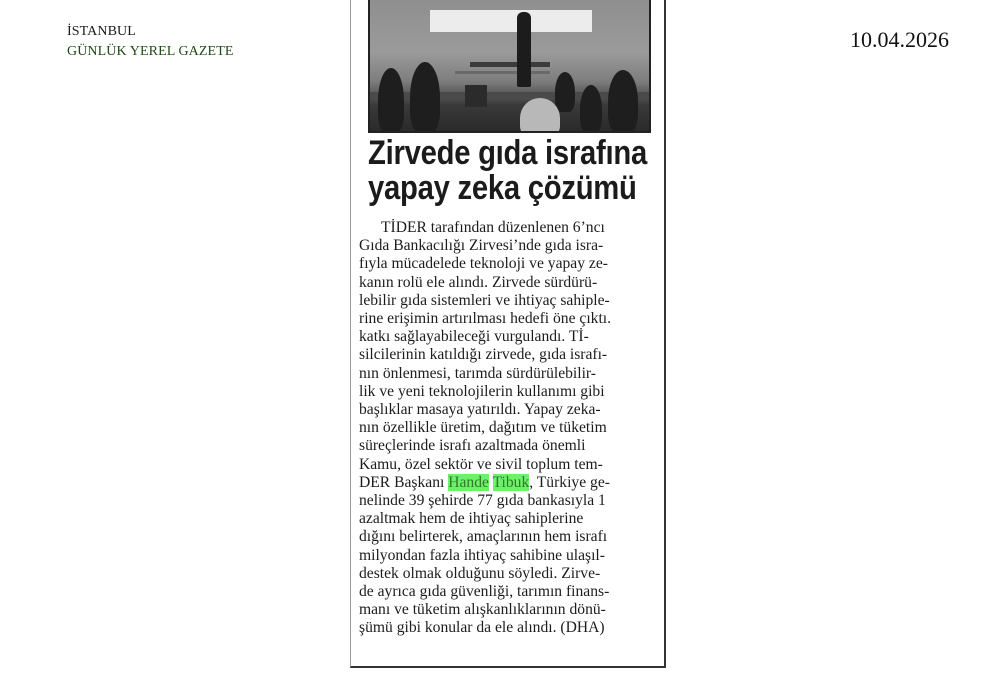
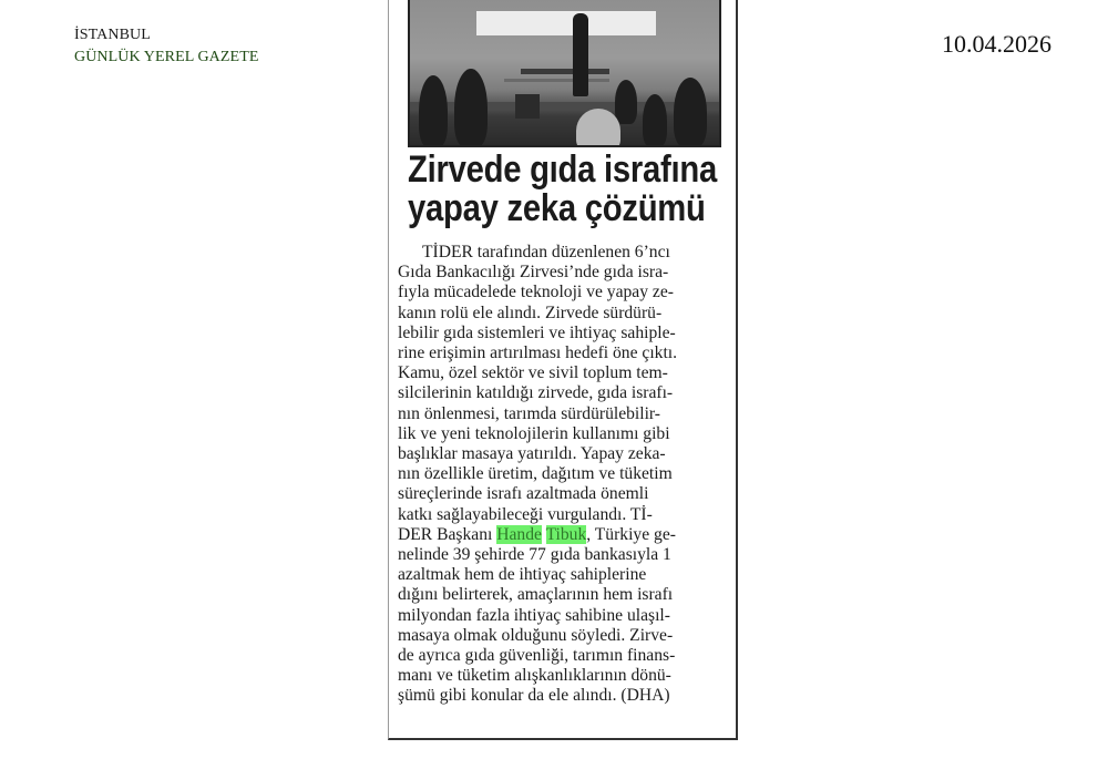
  İSTANBUL
  GÜNLÜK YEREL GAZETE
  10.04.2026
  Zirvede gıda israfına
  yapay zeka çözümü
  TİDER tarafından düzenlenen 6’ncı
  Gıda Bankacılığı Zirvesi’nde gıda isra-
  fıyla mücadelede teknoloji ve yapay ze-
  kanın rolü ele alındı. Zirvede sürdürü-
  lebilir gıda sistemleri ve ihtiyaç sahiple-
  rine erişimin artırılması hedefi öne çıktı.
- katkı sağlayabileceği vurgulandı. Tİ-
+ Kamu, özel sektör ve sivil toplum tem-
  silcilerinin katıldığı zirvede, gıda israfı-
  nın önlenmesi, tarımda sürdürülebilir-
  lik ve yeni teknolojilerin kullanımı gibi
  başlıklar masaya yatırıldı. Yapay zeka-
  nın özellikle üretim, dağıtım ve tüketim
  süreçlerinde israfı azaltmada önemli
- Kamu, özel sektör ve sivil toplum tem-
+ katkı sağlayabileceği vurgulandı. Tİ-
  DER Başkanı Hande Tibuk, Türkiye ge-
  nelinde 39 şehirde 77 gıda bankasıyla 1
  azaltmak hem de ihtiyaç sahiplerine
  dığını belirterek, amaçlarının hem israfı
  milyondan fazla ihtiyaç sahibine ulaşıl-
- destek olmak olduğunu söyledi. Zirve-
+ masaya olmak olduğunu söyledi. Zirve-
  de ayrıca gıda güvenliği, tarımın finans-
  manı ve tüketim alışkanlıklarının dönü-
  şümü gibi konular da ele alındı. (DHA)
